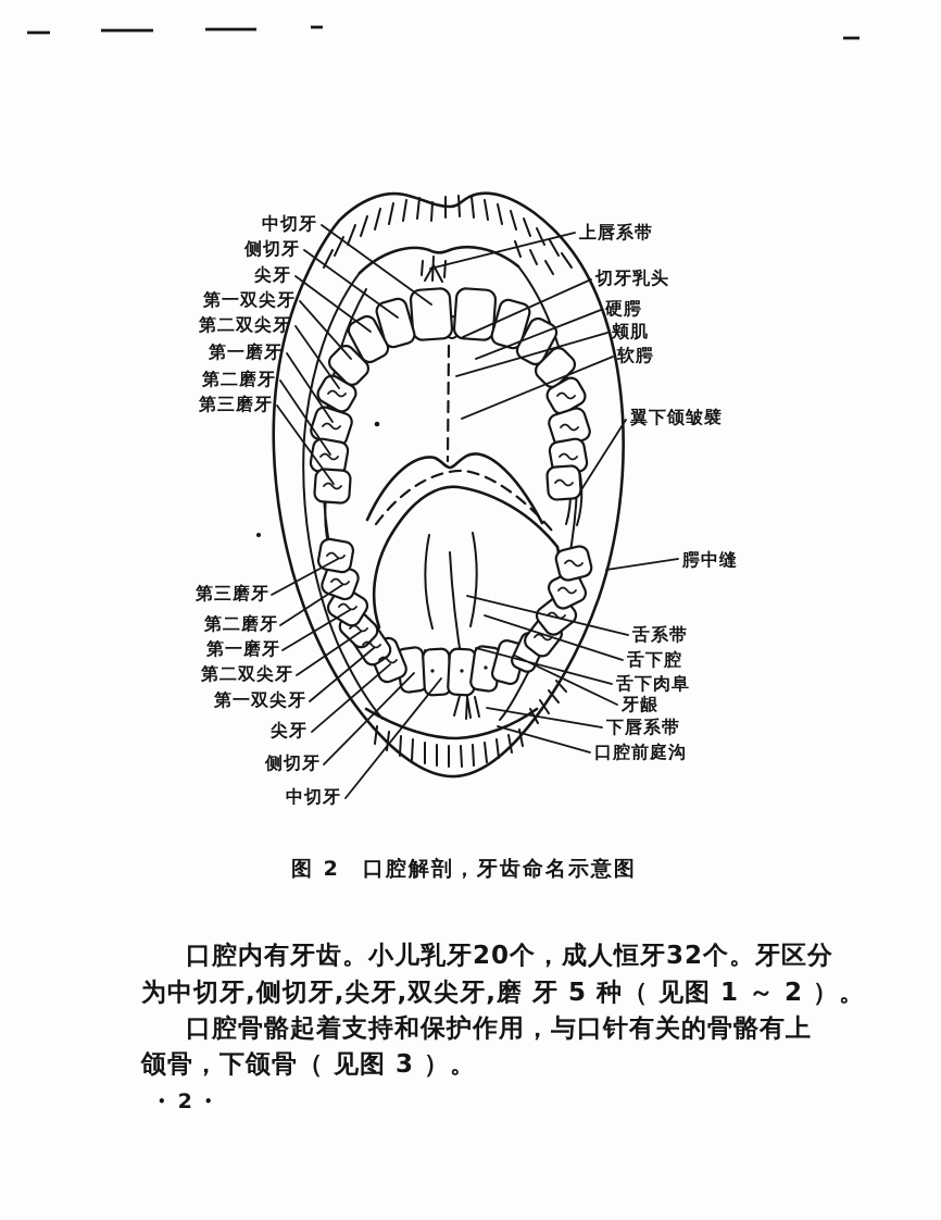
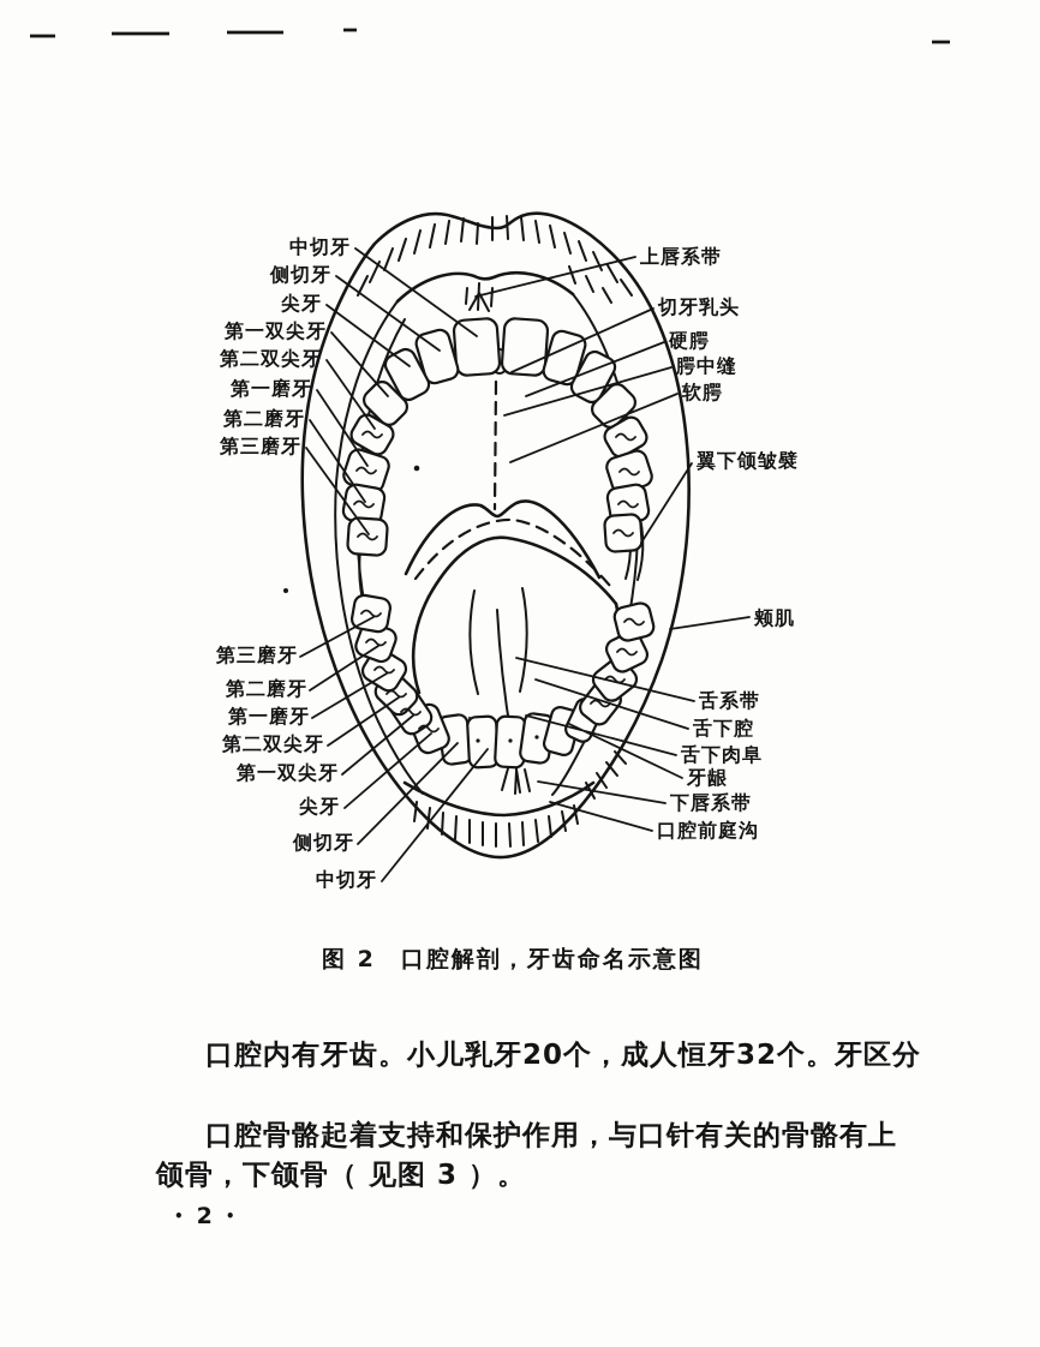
  中切牙
  侧切牙
  尖牙
  第一双尖牙
  第二双尖牙
  第一磨牙
  第二磨牙
  第三磨牙
  上唇系带
  切牙乳头
  硬腭
- 颊肌
+ 腭中缝
  软腭
  翼下颌皱襞
- 腭中缝
+ 颊肌
  舌系带
  舌下腔
  舌下肉阜
  牙龈
  下唇系带
  口腔前庭沟
  第三磨牙
  第二磨牙
  第一磨牙
  第二双尖牙
  第一双尖牙
  尖牙
  侧切牙
  中切牙
  图 2 口腔解剖，牙齿命名示意图
  口腔内有牙齿。小儿乳牙20个，成人恒牙32个。牙区分
- 为中切牙,侧切牙,尖牙,双尖牙,磨 牙 5 种（ 见图 1 ～ 2 ）。
  口腔骨骼起着支持和保护作用，与口针有关的骨骼有上
  颌骨，下颌骨（ 见图 3 ）。
  • 2 •
